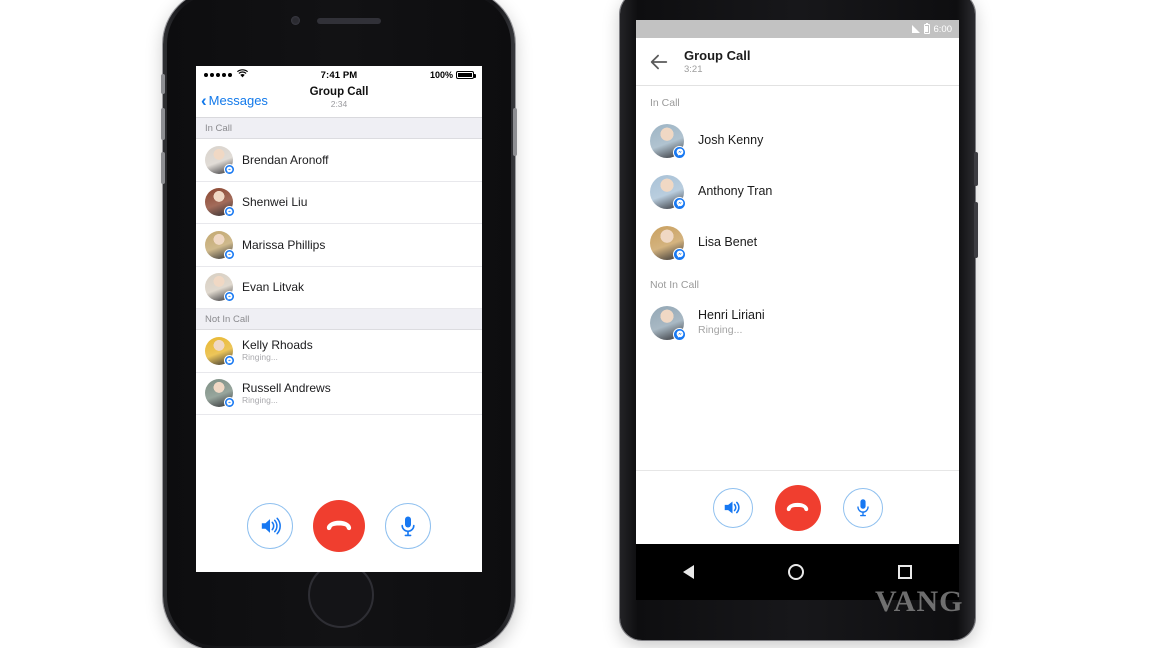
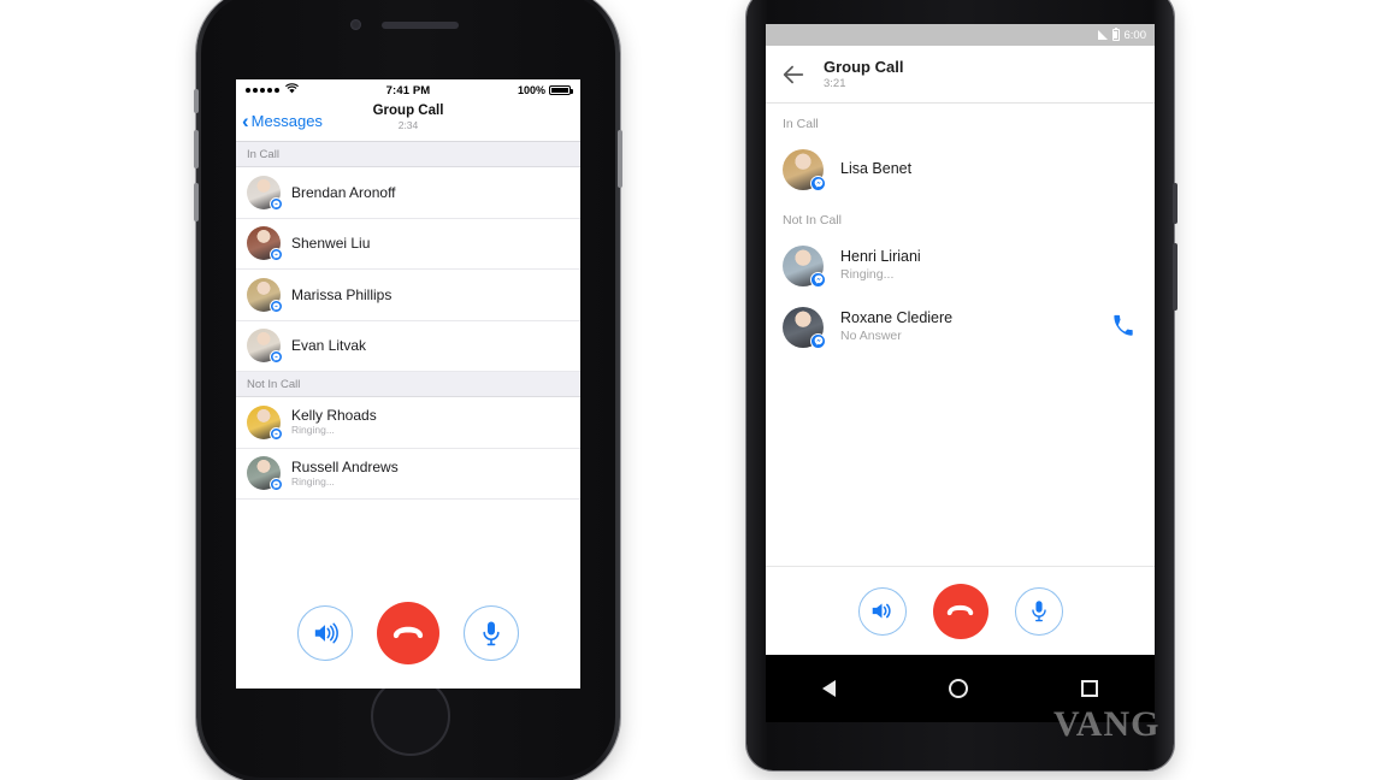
  7:41 PM
  100%
  ‹
  Messages
  Group Call
  2:34
  In Call
  Brendan Aronoff
  Shenwei Liu
  Marissa Phillips
  Evan Litvak
  Not In Call
  Kelly Rhoads
  Ringing...
  Russell Andrews
  Ringing...
  6:00
  Group Call
  3:21
  In Call
- Josh Kenny
- Anthony Tran
  Lisa Benet
  Not In Call
  Henri Liriani
  Ringing...
+ Roxane Clediere
+ No Answer
  VANG
